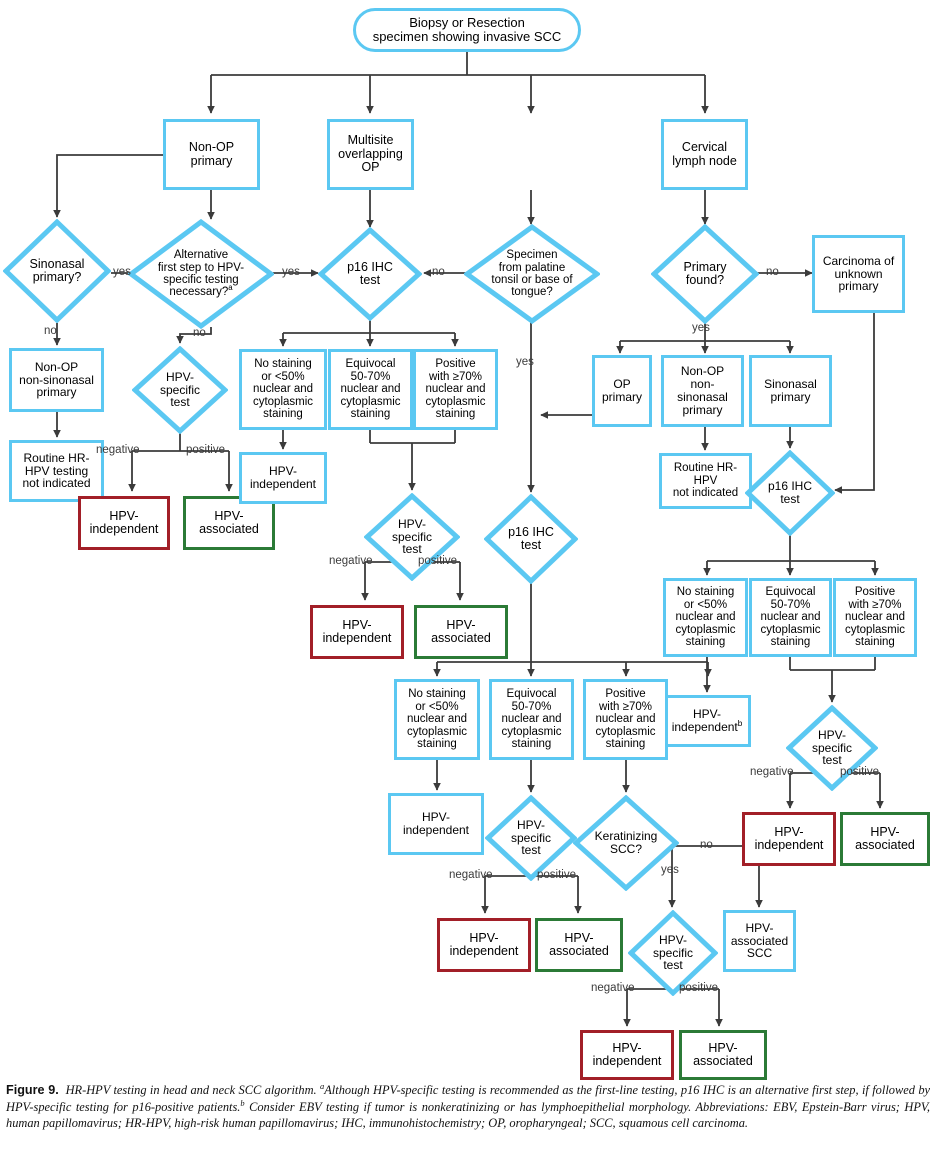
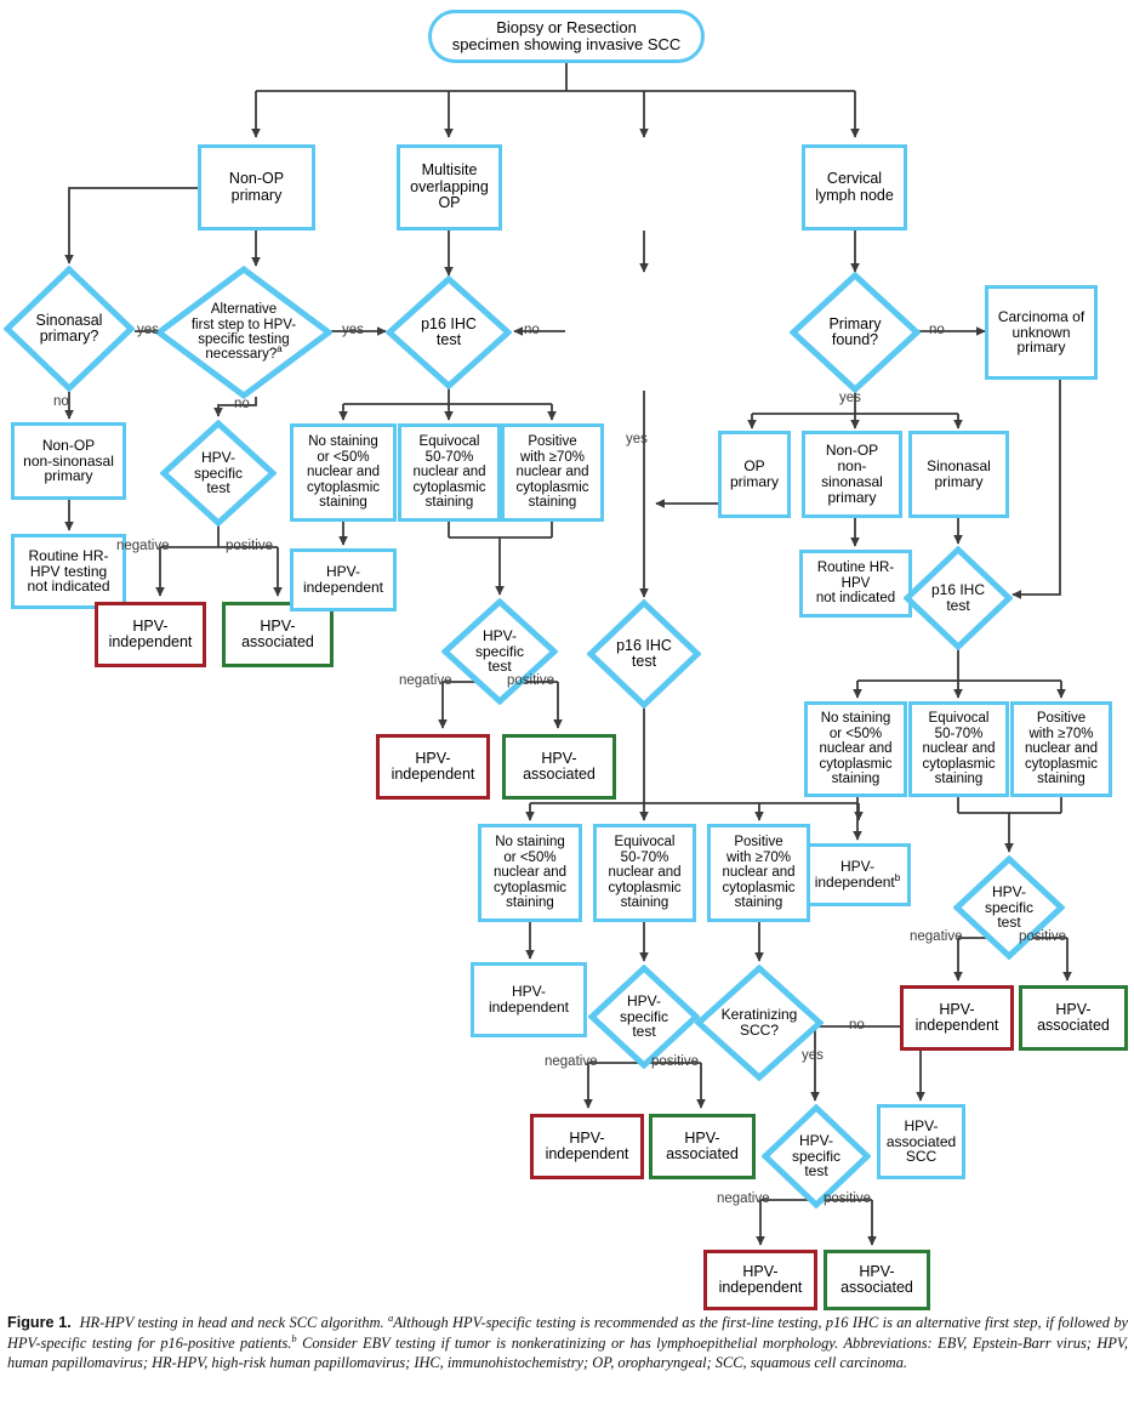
  Biopsy or Resection
  specimen showing invasive SCC
  Non-OP
  primary
  Multisite
  overlapping
  OP
  Cervical
  lymph node
  Sinonasal
  primary?
  Alternative
  first step to HPV-
  specific testing
  necessary?a
  p16 IHC
  test
- Specimen
- from palatine
- tonsil or base of
- tongue?
  Primary
  found?
  Carcinoma of
  unknown
  primary
  Non-OP
  non-sinonasal
  primary
  Routine HR-
  HPV testing
  not indicated
  HPV-
  specific
  test
  HPV-
  independent
  HPV-
  associated
  No staining
  or <50%
  nuclear and
  cytoplasmic
  staining
  Equivocal
  50-70%
  nuclear and
  cytoplasmic
  staining
  Positive
  with ≥70%
  nuclear and
  cytoplasmic
  staining
  HPV-
  independent
  HPV-
  specific
  test
  HPV-
  independent
  HPV-
  associated
  p16 IHC
  test
  OP
  primary
  Non-OP
  non-
  sinonasal
  primary
  Sinonasal
  primary
  Routine HR-
  HPV
  not indicated
  p16 IHC
  test
  No staining
  or <50%
  nuclear and
  cytoplasmic
  staining
  Equivocal
  50-70%
  nuclear and
  cytoplasmic
  staining
  Positive
  with ≥70%
  nuclear and
  cytoplasmic
  staining
  HPV-
  independentb
  HPV-
  specific
  test
  HPV-
  independent
  HPV-
  associated
  No staining
  or <50%
  nuclear and
  cytoplasmic
  staining
  Equivocal
  50-70%
  nuclear and
  cytoplasmic
  staining
  Positive
  with ≥70%
  nuclear and
  cytoplasmic
  staining
  HPV-
  independent
  HPV-
  specific
  test
  Keratinizing
  SCC?
  HPV-
  independent
  HPV-
  associated
  HPV-
  specific
  test
  HPV-
  associated
  SCC
  HPV-
  independent
  HPV-
  associated
  yes
  no
  yes
  no
  no
  yes
  no
  yes
  negative
  positive
  negative
  positive
  negative
  positive
  negative
  positive
  no
  yes
  negative
  positive
- Figure 9. HR-HPV testing in head and neck SCC algorithm. aAlthough HPV-specific testing is recommended as the first-line testing, p16 IHC is an alternative first step, if followed by HPV-specific testing for p16-positive patients.b Consider EBV testing if tumor is nonkeratinizing or has lymphoepithelial morphology. Abbreviations: EBV, Epstein-Barr virus; HPV, human papillomavirus; HR-HPV, high-risk human papillomavirus; IHC, immunohistochemistry; OP, oropharyngeal; SCC, squamous cell carcinoma.
+ Figure 1. HR-HPV testing in head and neck SCC algorithm. aAlthough HPV-specific testing is recommended as the first-line testing, p16 IHC is an alternative first step, if followed by HPV-specific testing for p16-positive patients.b Consider EBV testing if tumor is nonkeratinizing or has lymphoepithelial morphology. Abbreviations: EBV, Epstein-Barr virus; HPV, human papillomavirus; HR-HPV, high-risk human papillomavirus; IHC, immunohistochemistry; OP, oropharyngeal; SCC, squamous cell carcinoma.
